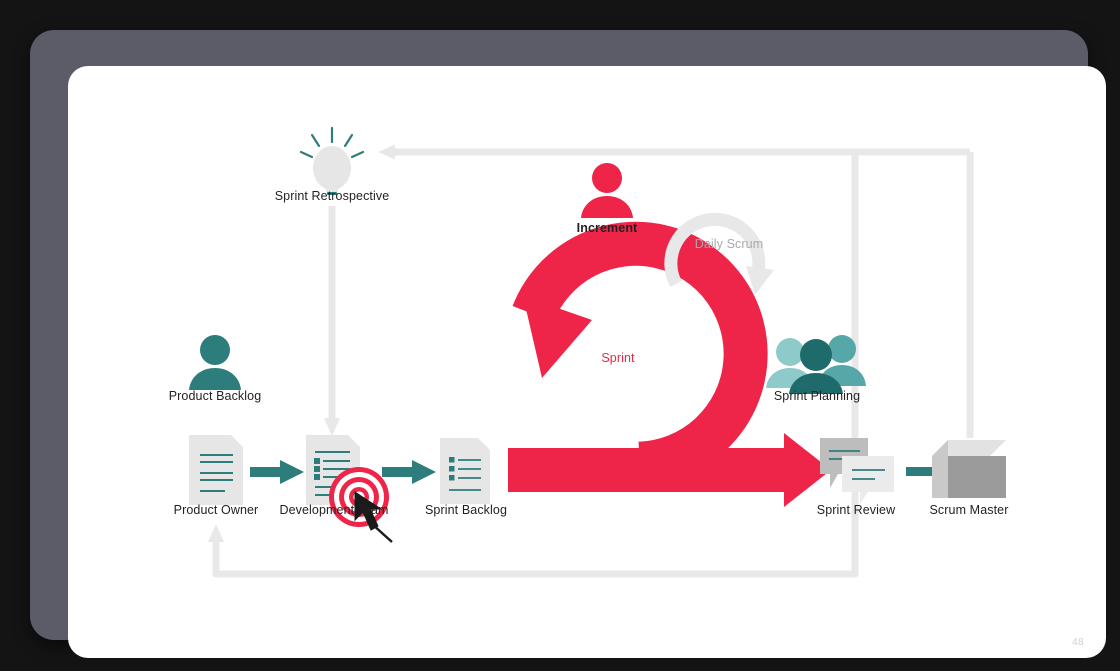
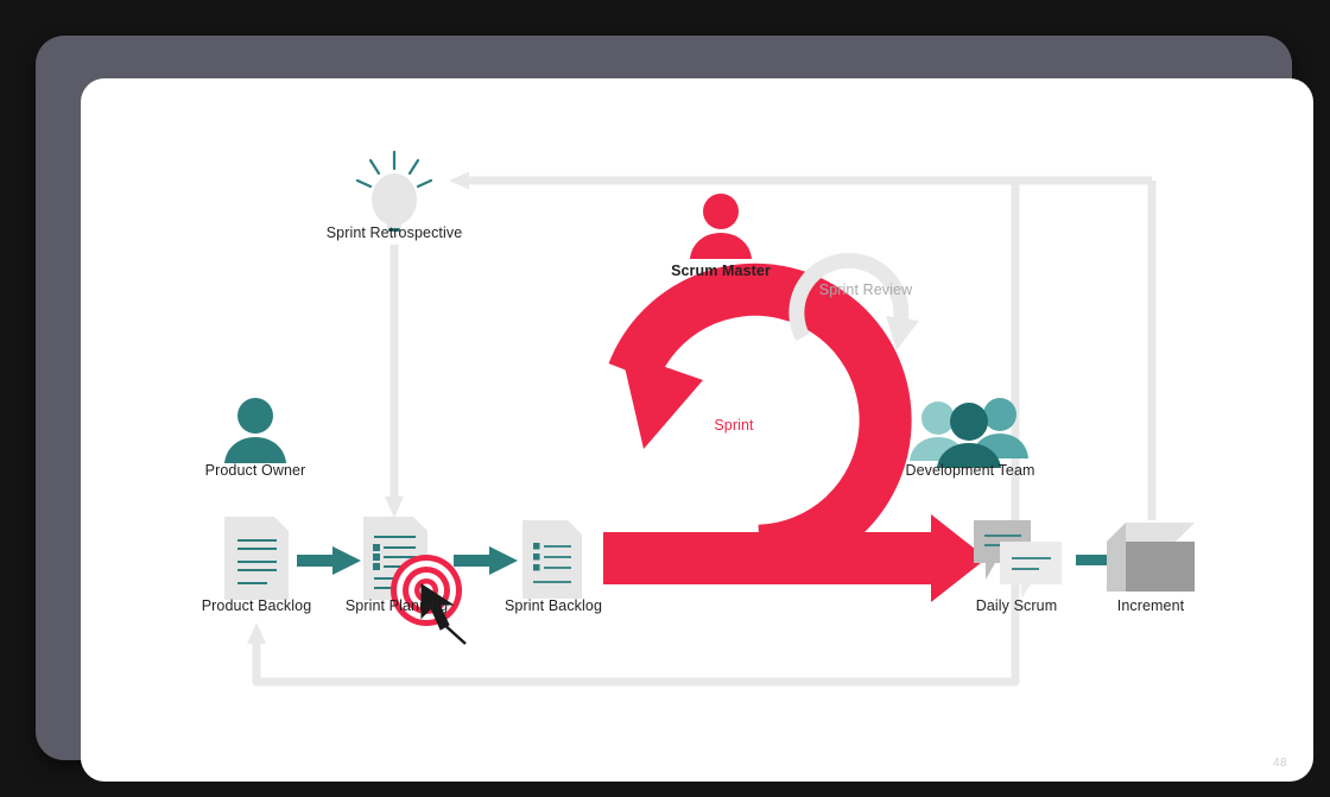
  Sprint
  Sprint Retrospective
- Increment
+ Scrum Master
- Daily Scrum
+ Sprint Review
- Product Backlog
+ Product Owner
- Sprint Planning
+ Development Team
- Product Owner
+ Product Backlog
- Development Team
+ Sprint Planning
  Sprint Backlog
- Sprint Review
+ Daily Scrum
- Scrum Master
+ Increment
  48
